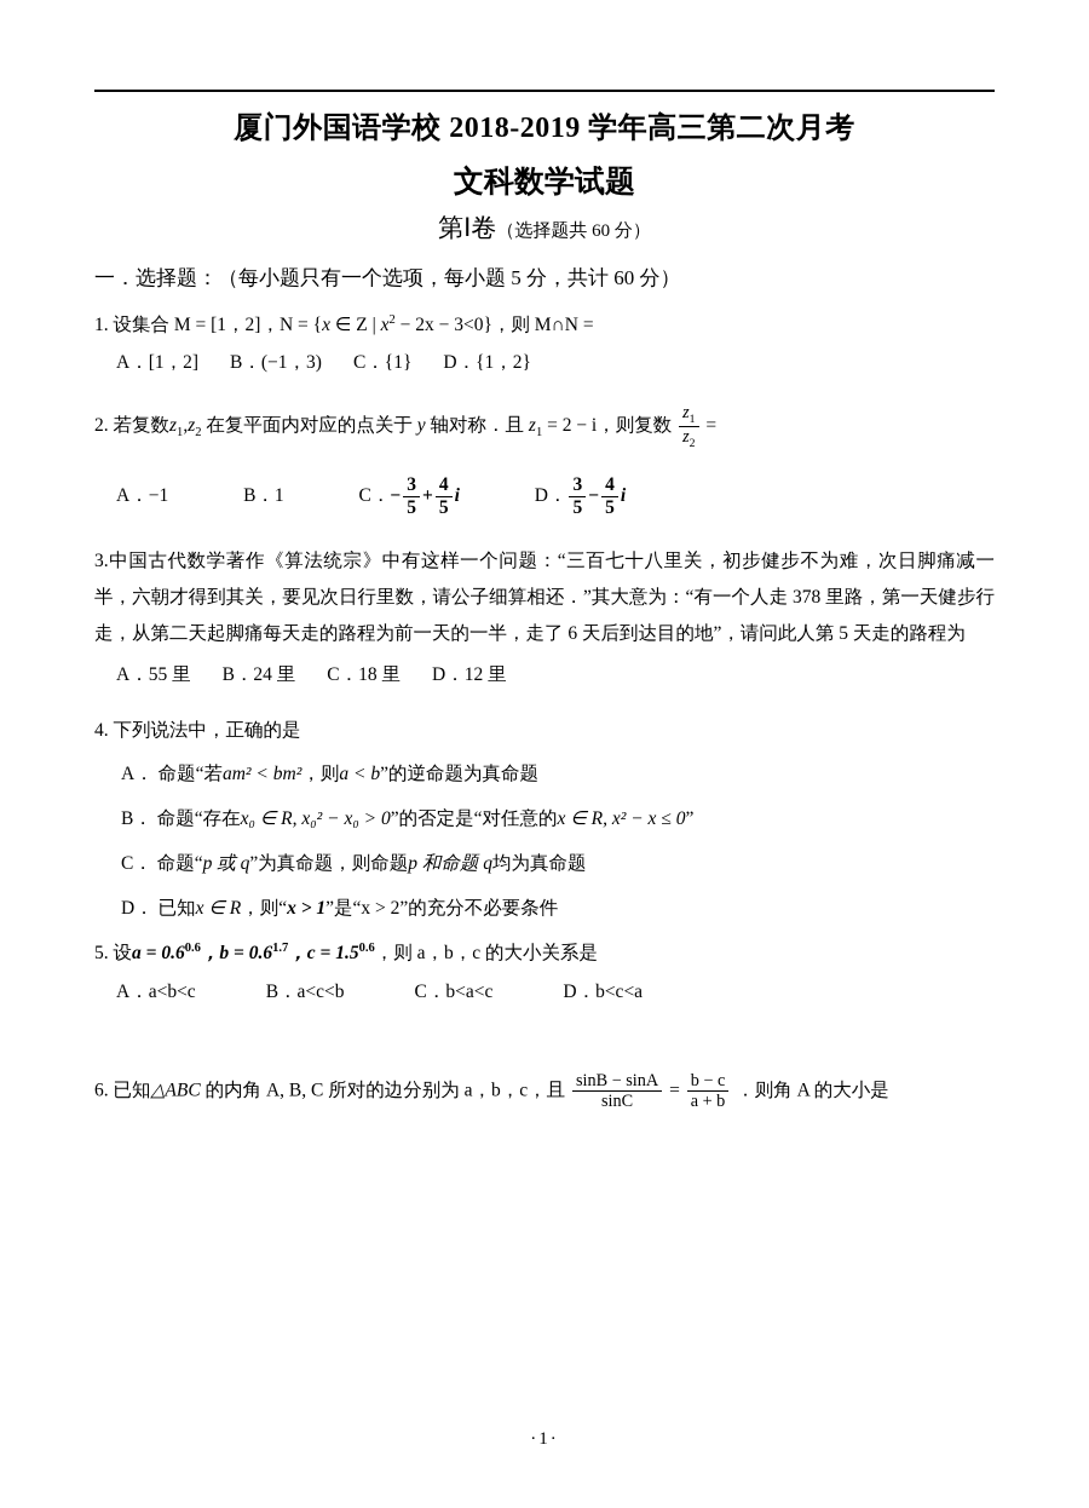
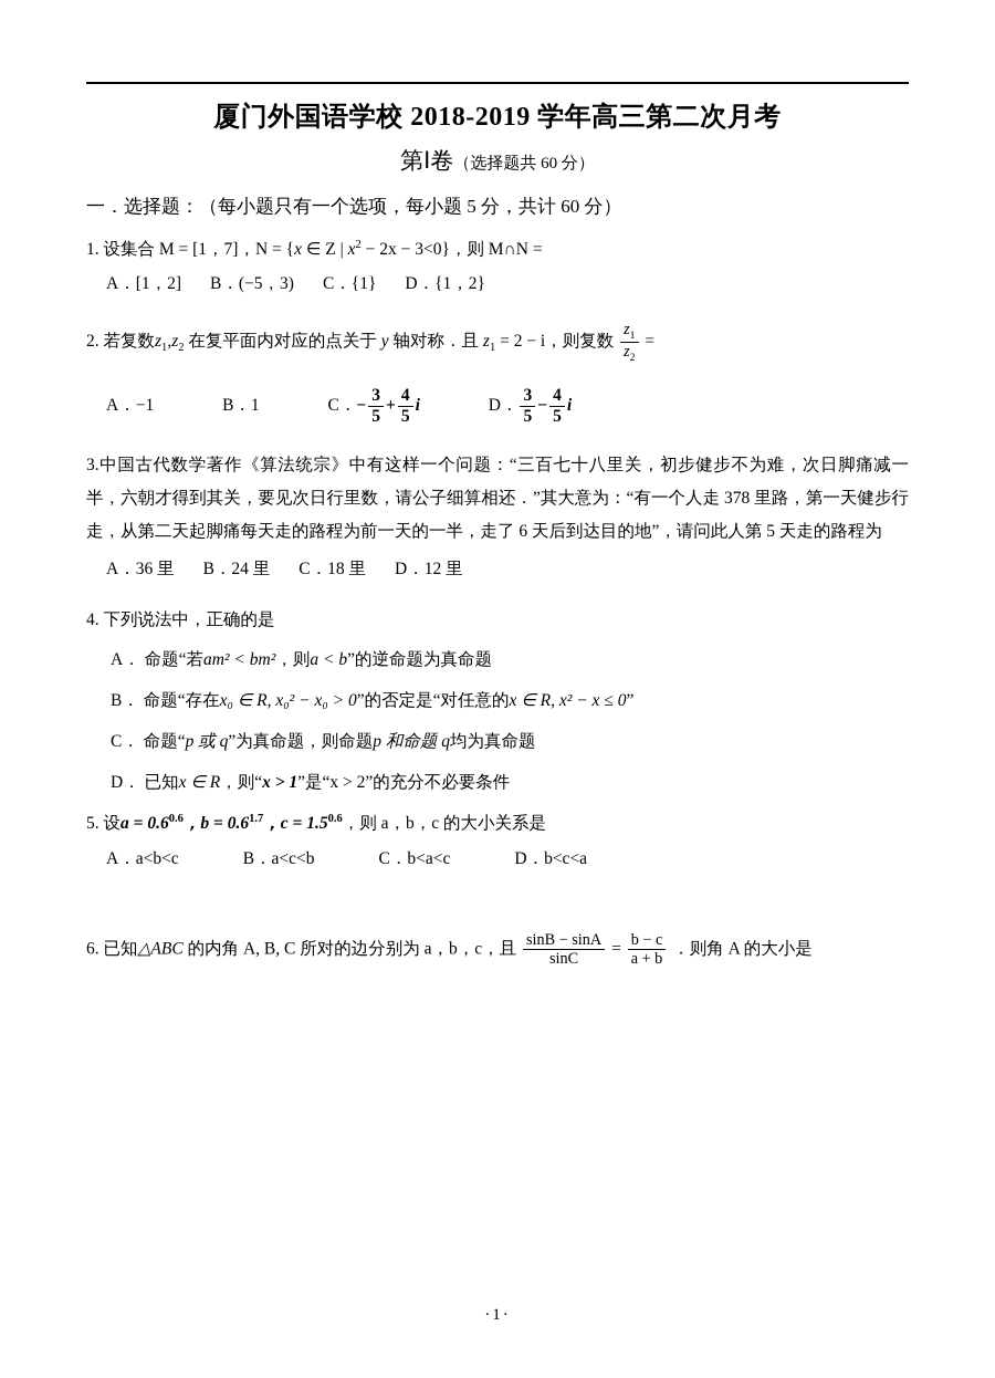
  厦门外国语学校 2018-2019 学年高三第二次月考
- 文科数学试题
  第Ⅰ卷（选择题共 60 分）
  一．选择题：（每小题只有一个选项，每小题 5 分，共计 60 分）
- 1. 设集合 M = [1，2]，N = {x ∈ Z | x2 − 2x − 3<0}，则 M∩N =
+ 1. 设集合 M = [1，7]，N = {x ∈ Z | x2 − 2x − 3<0}，则 M∩N =
- A．[1，2] B．(−1，3) C．{1} D．{1，2}
+ A．[1，2] B．(−5，3) C．{1} D．{1，2}
  2. 若复数z1,z2 在复平面内对应的点关于 y 轴对称．且 z1 = 2 − i，则复数
  z1
  z2
  =
  A．−1 B．1 C．−
  3
  5
  +
  4
  5
  i D．
  3
  5
  −
  4
  5
  i
  3.中国古代数学著作《算法统宗》中有这样一个问题：“三百七十八里关，初步健步不为难，次日脚痛减一半，六朝才得到其关，要见次日行里数，请公子细算相还．”其大意为：“有一个人走 378 里路，第一天健步行走，从第二天起脚痛每天走的路程为前一天的一半，走了 6 天后到达目的地”，请问此人第 5 天走的路程为
- A．55 里 B．24 里 C．18 里 D．12 里
+ A．36 里 B．24 里 C．18 里 D．12 里
  4. 下列说法中，正确的是
  A． 命题“若am² < bm²，则a < b”的逆命题为真命题
  B． 命题“存在x₀ ∈ R, x₀² − x₀ > 0”的否定是“对任意的x ∈ R, x² − x ≤ 0”
  C． 命题“p 或 q”为真命题，则命题p 和命题 q均为真命题
  D． 已知x ∈ R，则“x > 1”是“x > 2”的充分不必要条件
  5. 设a = 0.60.6，b = 0.61.7，c = 1.50.6，则 a，b，c 的大小关系是
  A．a<b<c B．a<c<b C．b<a<c D．b<c<a
  6. 已知△ABC 的内角 A, B, C 所对的边分别为 a，b，c，且
  sinB − sinA
  sinC
  =
  b − c
  a + b
  ．则角 A 的大小是
  ·1·
